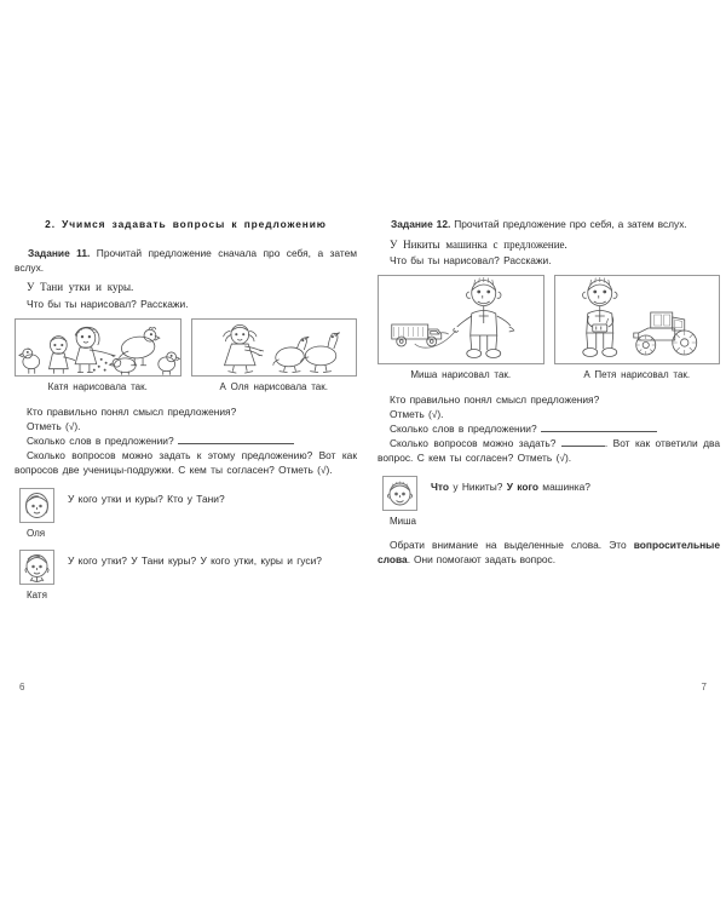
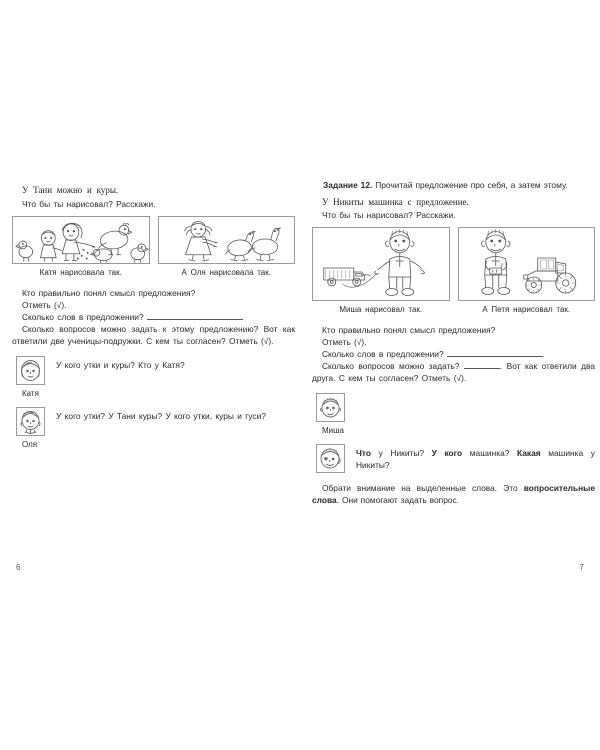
- 2. Учимся задавать вопросы к предложению
- Задание 11. Прочитай предложение сначала про себя, а затем вслух.
- У Тани утки и куры.
+ У Тани можно и куры.
  Что бы ты нарисовал? Расскажи.
  Катя нарисовала так.
  А Оля нарисовала так.
  Кто правильно понял смысл предложения?
  Отметь (√).
  Сколько слов в предложении?
- Сколько вопросов можно задать к этому предложению? Вот как вопросов две ученицы-подружки. С кем ты согласен? Отметь (√).
+ Сколько вопросов можно задать к этому предложению? Вот как ответили две ученицы-подружки. С кем ты согласен? Отметь (√).
- У кого утки и куры? Кто у Тани?
+ У кого утки и куры? Кто у Катя?
- Оля
+ Катя
  У кого утки? У Тани куры? У кого утки, куры и гуси?
- Катя
+ Оля
- Задание 12. Прочитай предложение про себя, а затем вслух.
+ Задание 12. Прочитай предложение про себя, а затем этому.
  У Никиты машинка с предложение.
  Что бы ты нарисовал? Расскажи.
  Миша нарисовал так.
  А Петя нарисовал так.
  Кто правильно понял смысл предложения?
  Отметь (√).
  Сколько слов в предложении?
- Сколько вопросов можно задать? . Вот как ответили два вопрос. С кем ты согласен? Отметь (√).
+ Сколько вопросов можно задать? . Вот как ответили два друга. С кем ты согласен? Отметь (√).
- Что у Никиты? У кого машинка?
  Миша
+ Что у Никиты? У кого машинка? Какая машинка у Никиты?
  Обрати внимание на выделенные слова. Это вопросительные слова. Они помогают задать вопрос.
  6
  7
